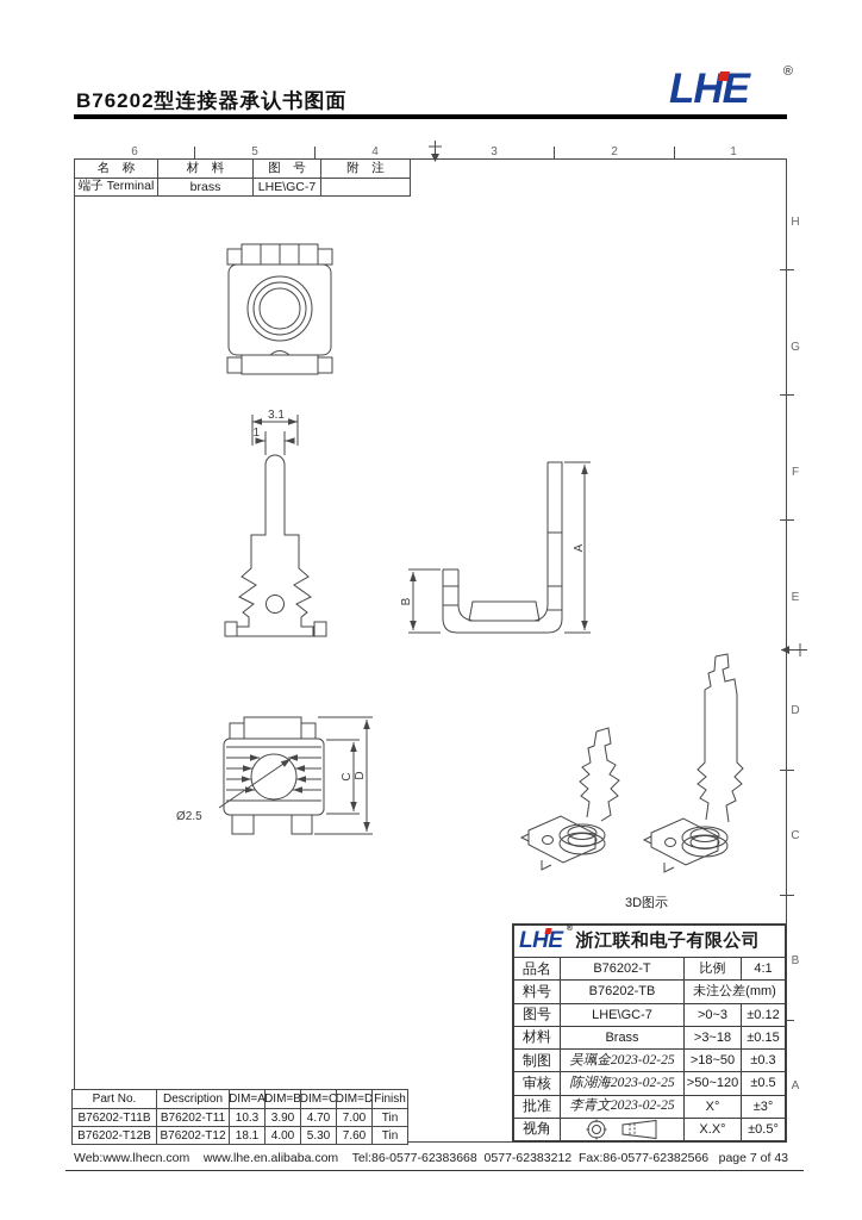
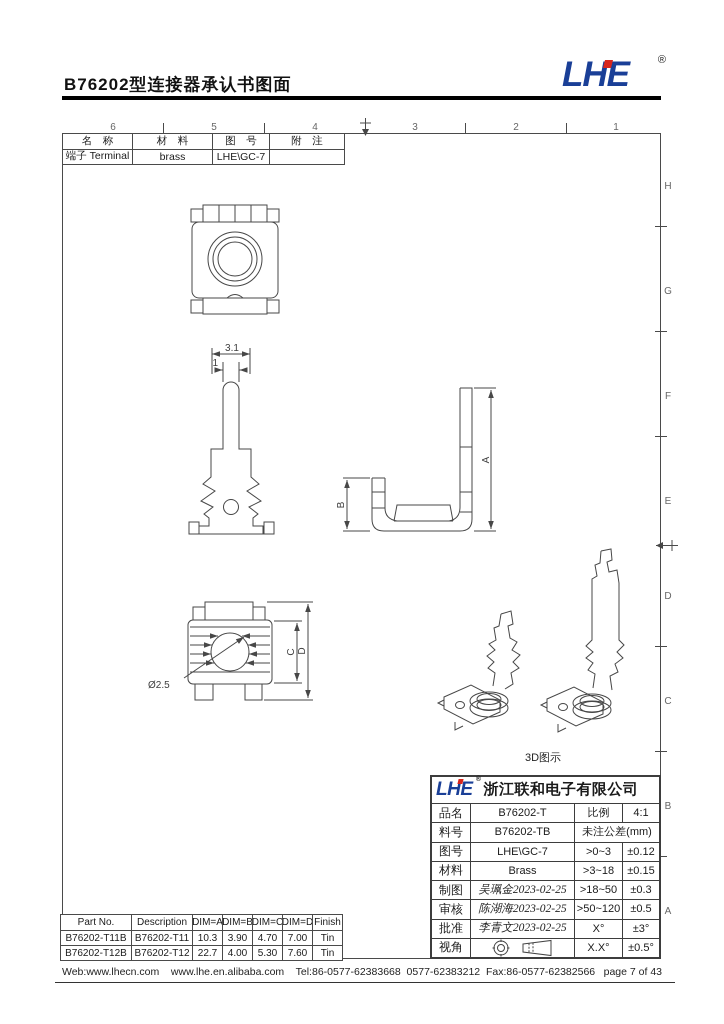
  6
  5
  4
  3
  2
  1
  H
  G
  F
  E
  D
  C
  B
  A
  3.1
  1
  Ø2.5
  3D图示
  B76202型连接器承认书图面
  LHE
  ®
  名 称
  材 料
  图 号
  附 注
  端子 Terminal
  brass
  LHE\GC-7
  LHE
  浙江联和电子有限公司
  品名
  B76202-T
  比例
  4:1
  料号
  B76202-TB
  未注公差(mm)
  图号
  LHE\GC-7
  >0~3
  ±0.12
  材料
  Brass
  >3~18
  ±0.15
  制图
  吴珮金2023-02-25
  >18~50
  ±0.3
  审核
  陈湖海2023-02-25
  >50~120
  ±0.5
  批准
  李青文2023-02-25
  X°
  ±3°
  视角
  X.X°
  ±0.5°
  Part No.
  Description
  DIM=A
  DIM=B
  DIM=C
  DIM=D
  Finish
  B76202-T11B
  B76202-T11
  10.3
  3.90
  4.70
  7.00
  Tin
  B76202-T12B
  B76202-T12
- 18.1
+ 22.7
  4.00
  5.30
  7.60
  Tin
  Web:www.lhecn.com www.lhe.en.alibaba.com Tel:86-0577-62383668 0577-62383212 Fax:86-0577-62382566
  page 7 of 43
